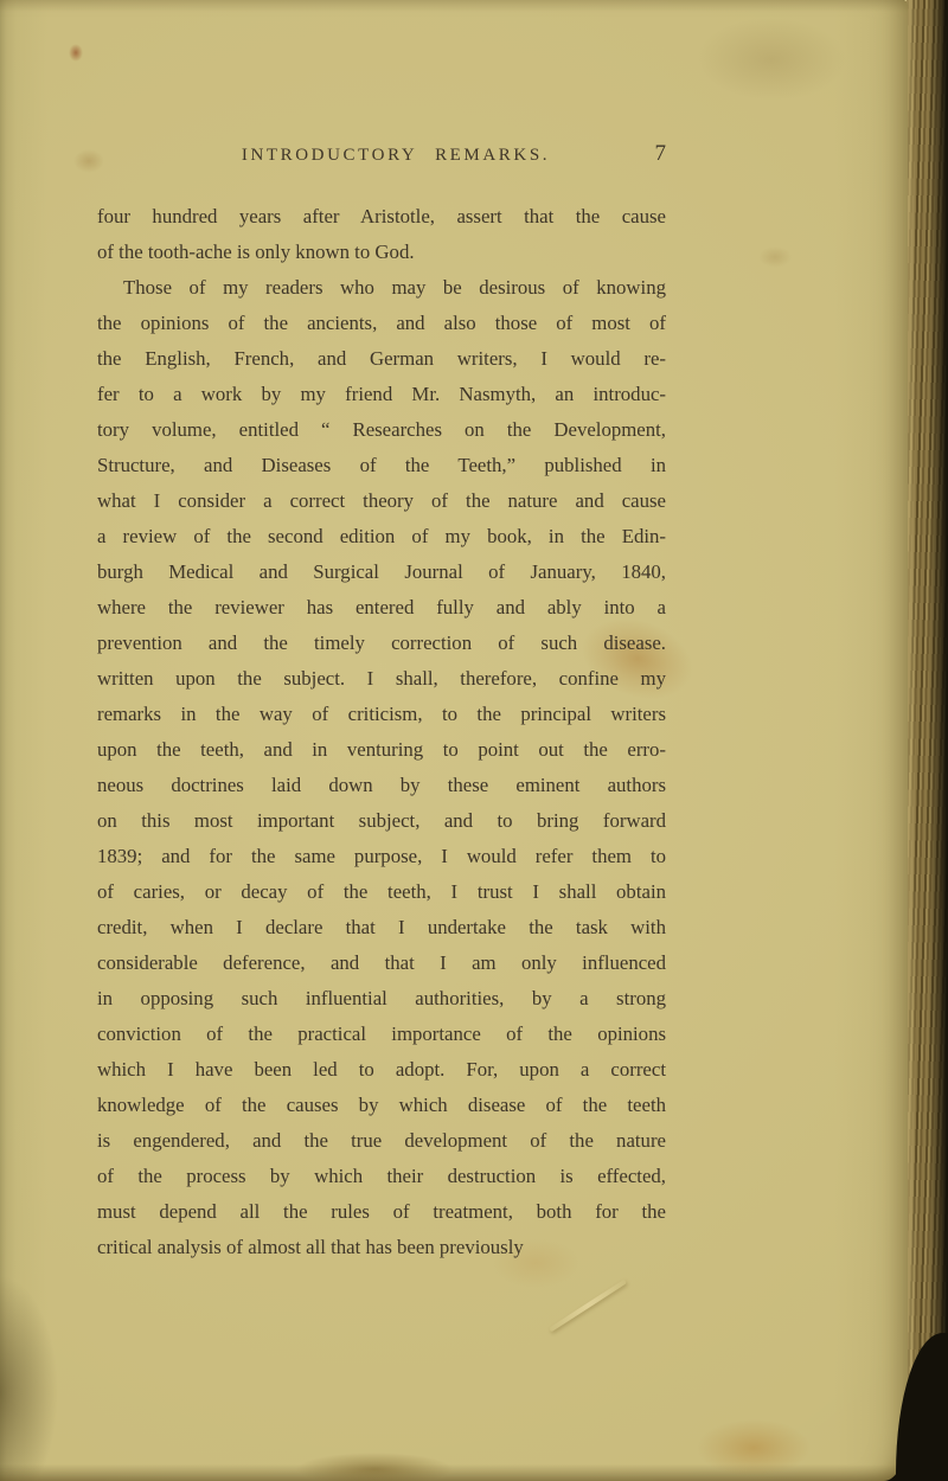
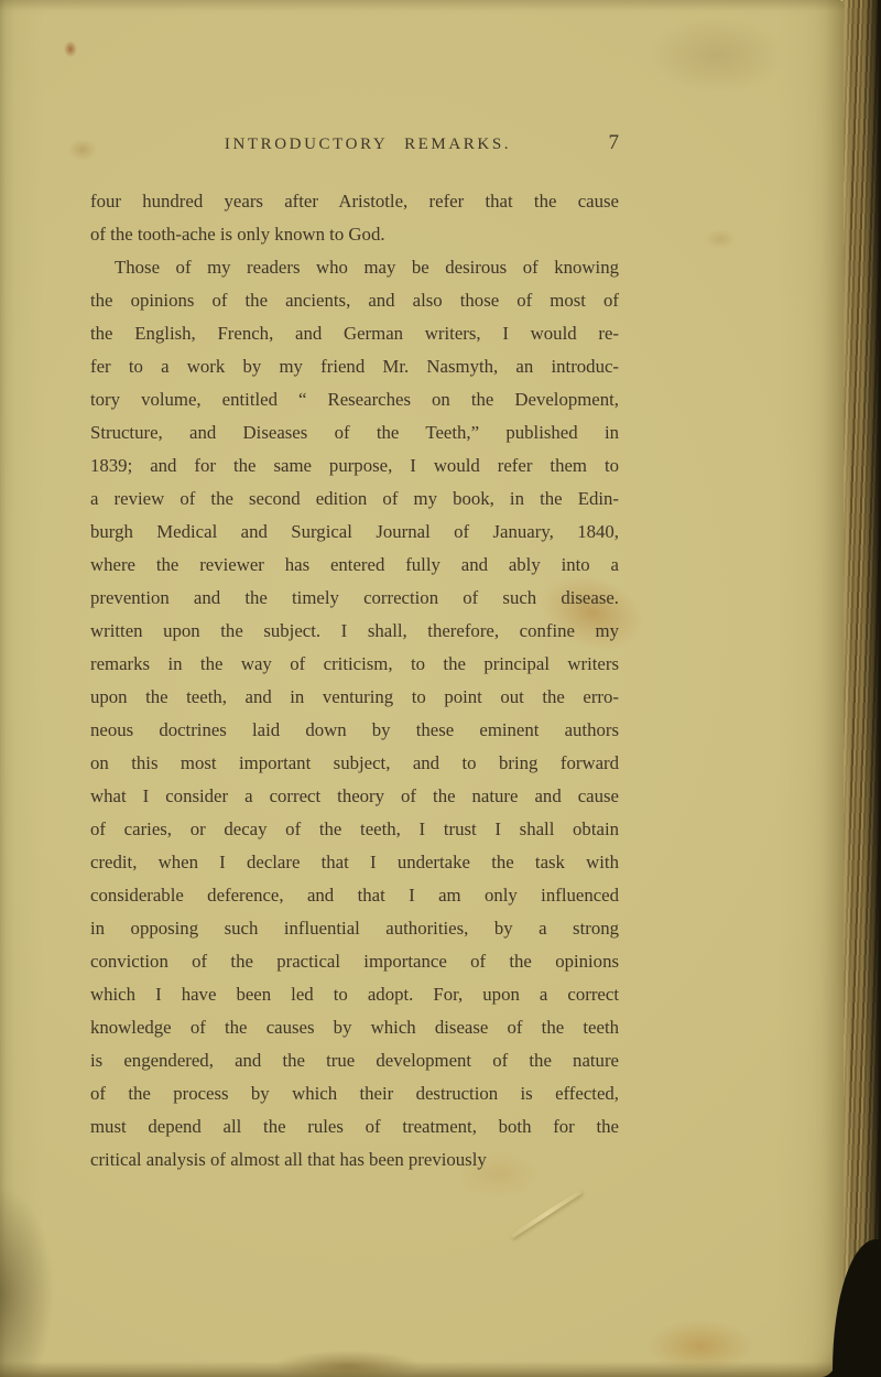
  INTRODUCTORY REMARKS.
  7
- four hundred years after Aristotle, assert that the cause
+ four hundred years after Aristotle, refer that the cause
  of the tooth-ache is only known to God.
  Those of my readers who may be desirous of knowing
  the opinions of the ancients, and also those of most of
  the English, French, and German writers, I would re-
  fer to a work by my friend Mr. Nasmyth, an introduc-
  tory volume, entitled “ Researches on the Development,
  Structure, and Diseases of the Teeth,” published in
- what I consider a correct theory of the nature and cause
+ 1839; and for the same purpose, I would refer them to
  a review of the second edition of my book, in the Edin-
  burgh Medical and Surgical Journal of January, 1840,
  where the reviewer has entered fully and ably into a
  prevention and the timely correction of such disease.
  written upon the subject. I shall, therefore, confine my
  remarks in the way of criticism, to the principal writers
  upon the teeth, and in venturing to point out the erro-
  neous doctrines laid down by these eminent authors
  on this most important subject, and to bring forward
- 1839; and for the same purpose, I would refer them to
+ what I consider a correct theory of the nature and cause
  of caries, or decay of the teeth, I trust I shall obtain
  credit, when I declare that I undertake the task with
  considerable deference, and that I am only influenced
  in opposing such influential authorities, by a strong
  conviction of the practical importance of the opinions
  which I have been led to adopt. For, upon a correct
  knowledge of the causes by which disease of the teeth
  is engendered, and the true development of the nature
  of the process by which their destruction is effected,
  must depend all the rules of treatment, both for the
  critical analysis of almost all that has been previously
